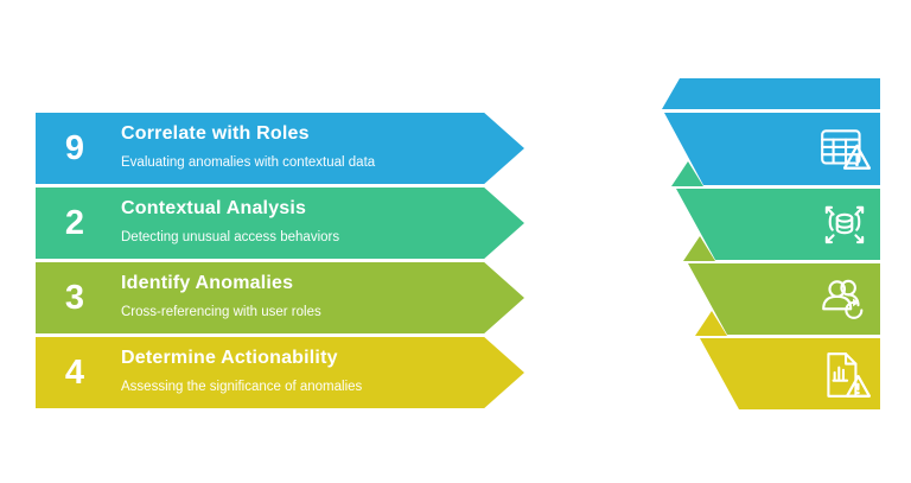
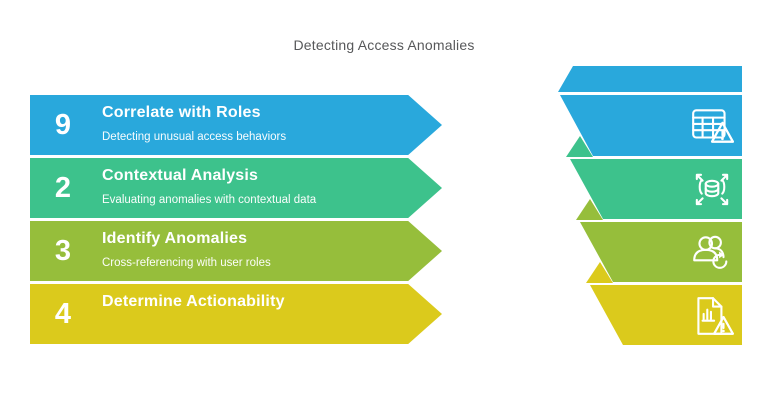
+ Detecting Access Anomalies
  9
  Correlate with Roles
- Evaluating anomalies with contextual data
+ Detecting unusual access behaviors
  2
  Contextual Analysis
- Detecting unusual access behaviors
+ Evaluating anomalies with contextual data
  3
  Identify Anomalies
  Cross-referencing with user roles
  4
  Determine Actionability
- Assessing the significance of anomalies
